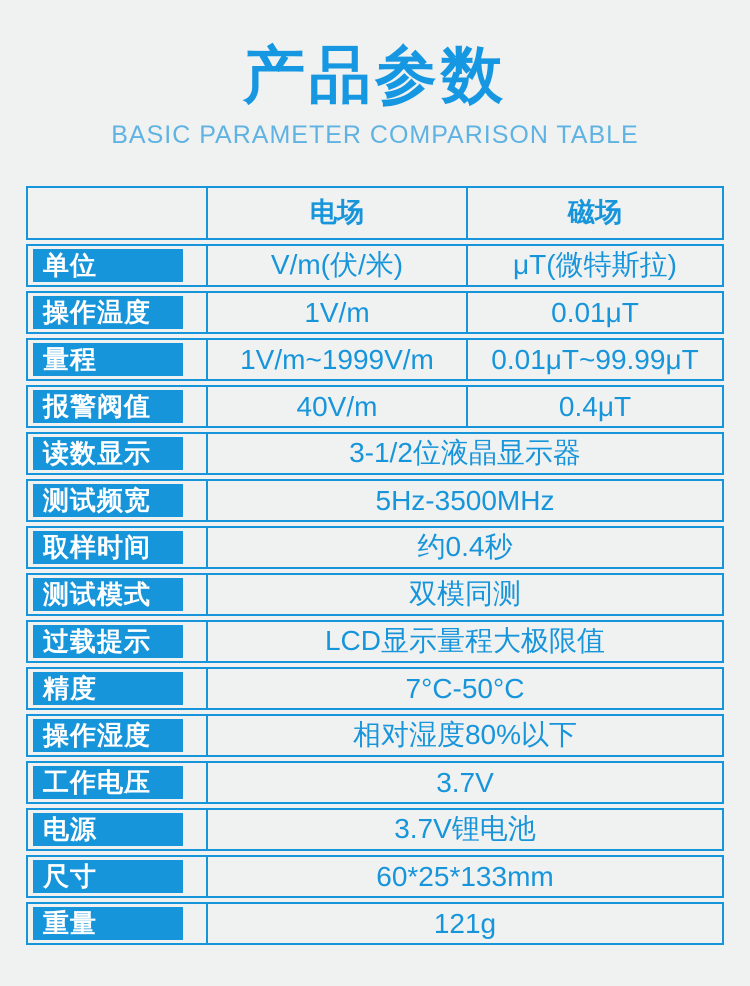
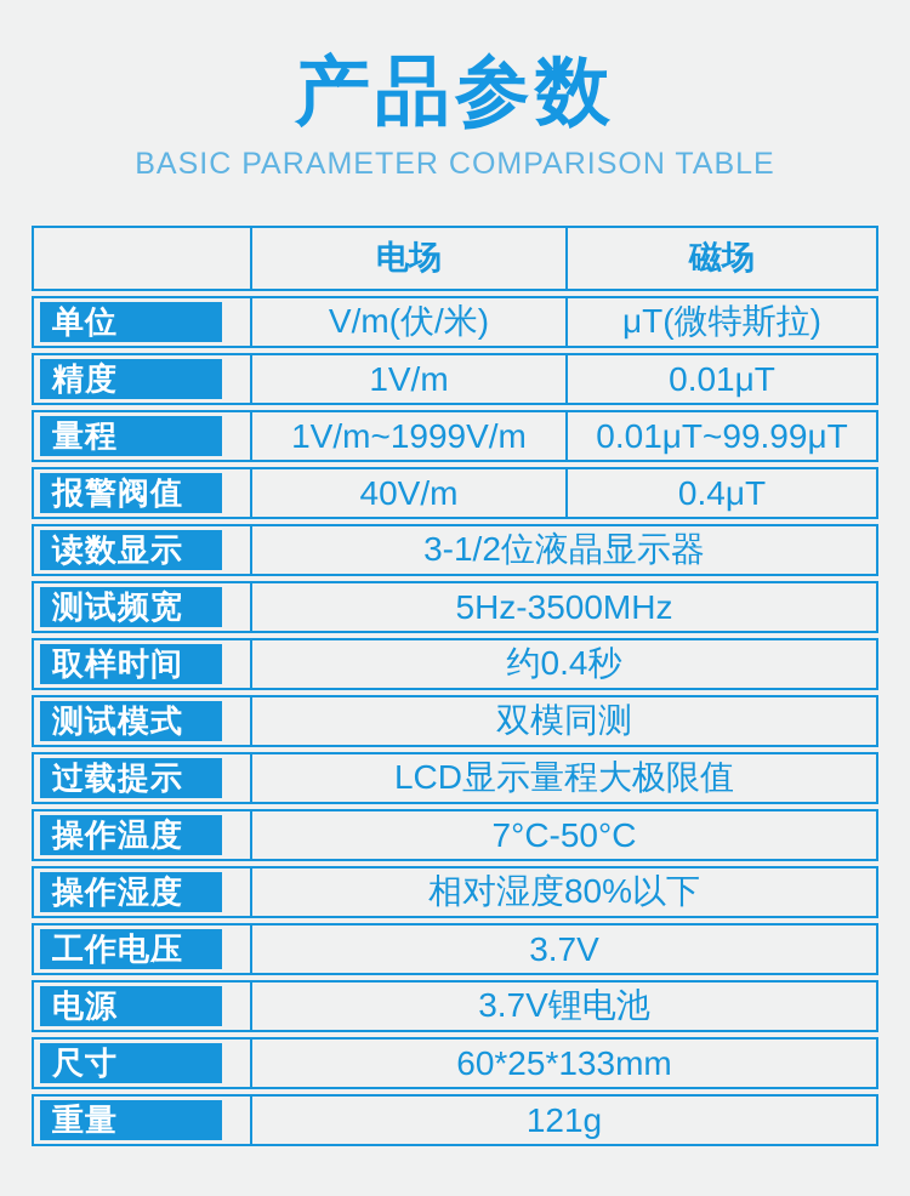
  产品参数
  BASIC PARAMETER COMPARISON TABLE
  电场
  磁场
  单位
  V/m(伏/米)
  μT(微特斯拉)
- 操作温度
+ 精度
  1V/m
  0.01μT
  量程
  1V/m~1999V/m
  0.01μT~99.99μT
  报警阀值
  40V/m
  0.4μT
  读数显示
  3-1/2位液晶显示器
  测试频宽
  5Hz-3500MHz
  取样时间
  约0.4秒
  测试模式
  双模同测
  过载提示
  LCD显示量程大极限值
- 精度
+ 操作温度
  7°C-50°C
  操作湿度
  相对湿度80%以下
  工作电压
  3.7V
  电源
  3.7V锂电池
  尺寸
  60*25*133mm
  重量
  121g
